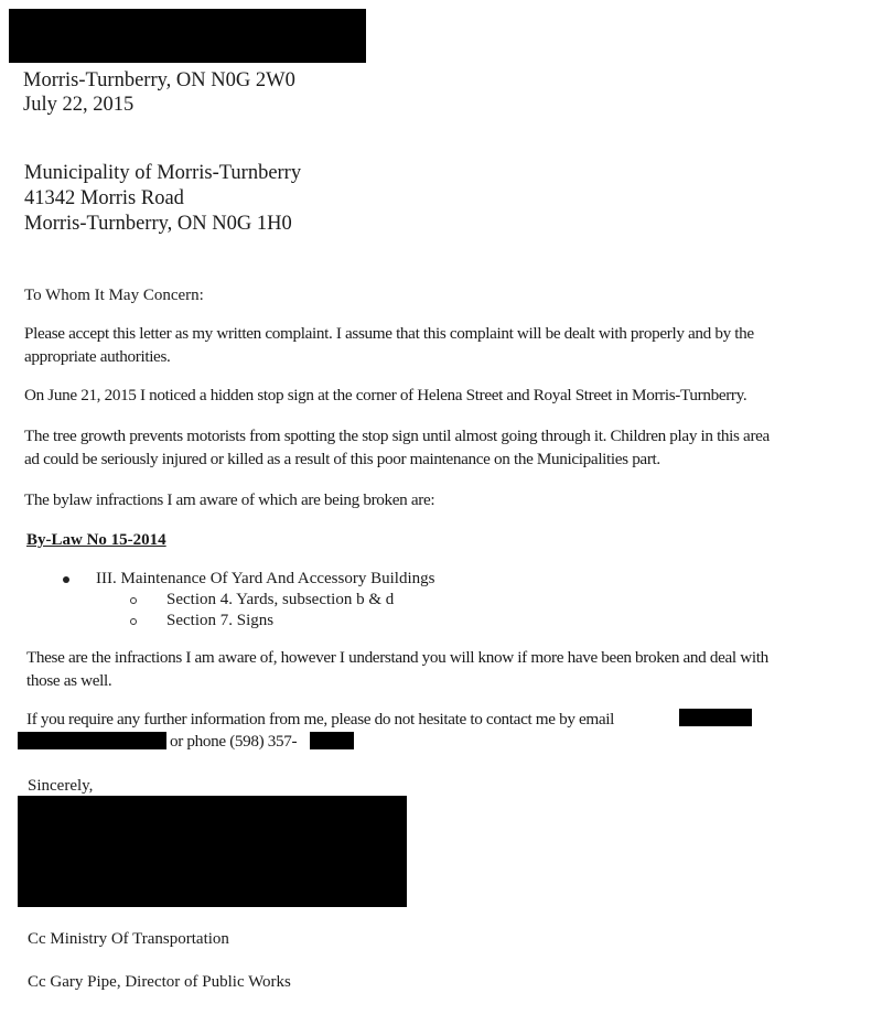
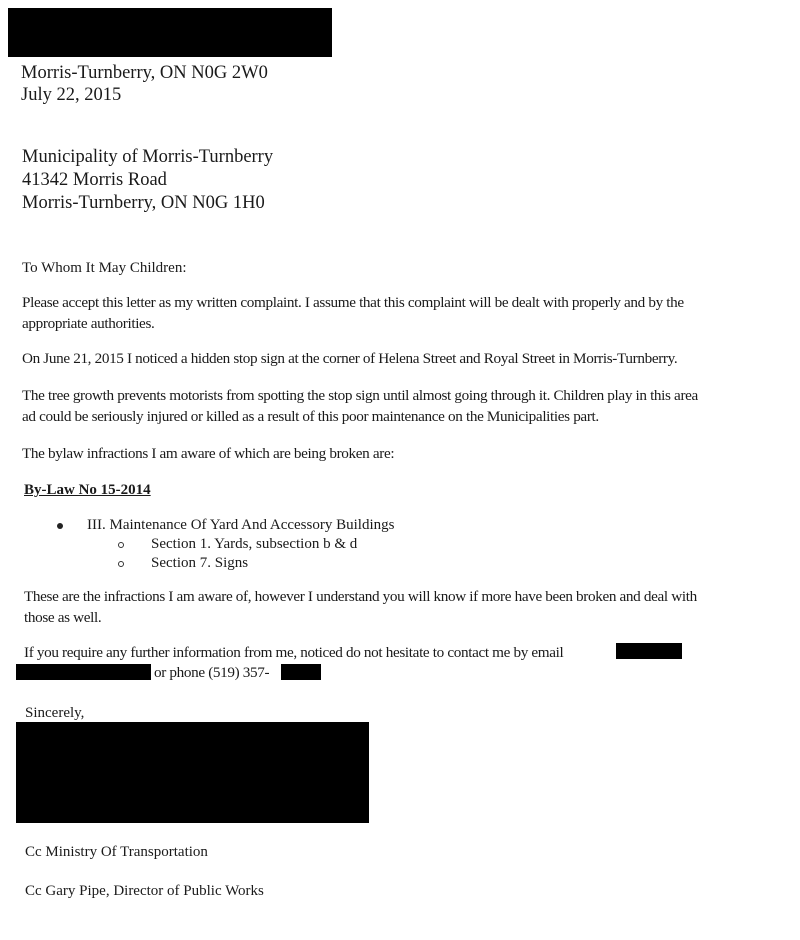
  Morris-Turnberry, ON N0G 2W0
  July 22, 2015
  Municipality of Morris-Turnberry
  41342 Morris Road
  Morris-Turnberry, ON N0G 1H0
- To Whom It May Concern:
+ To Whom It May Children:
  Please accept this letter as my written complaint. I assume that this complaint will be dealt with properly and by the
  appropriate authorities.
  On June 21, 2015 I noticed a hidden stop sign at the corner of Helena Street and Royal Street in Morris-Turnberry.
  The tree growth prevents motorists from spotting the stop sign until almost going through it. Children play in this area
  ad could be seriously injured or killed as a result of this poor maintenance on the Municipalities part.
  The bylaw infractions I am aware of which are being broken are:
  By-Law No 15-2014
  III. Maintenance Of Yard And Accessory Buildings
- Section 4. Yards, subsection b & d
+ Section 1. Yards, subsection b & d
  Section 7. Signs
  These are the infractions I am aware of, however I understand you will know if more have been broken and deal with
  those as well.
- If you require any further information from me, please do not hesitate to contact me by email
+ If you require any further information from me, noticed do not hesitate to contact me by email
- or phone (598) 357-
+ or phone (519) 357-
  Sincerely,
  Cc Ministry Of Transportation
  Cc Gary Pipe, Director of Public Works
